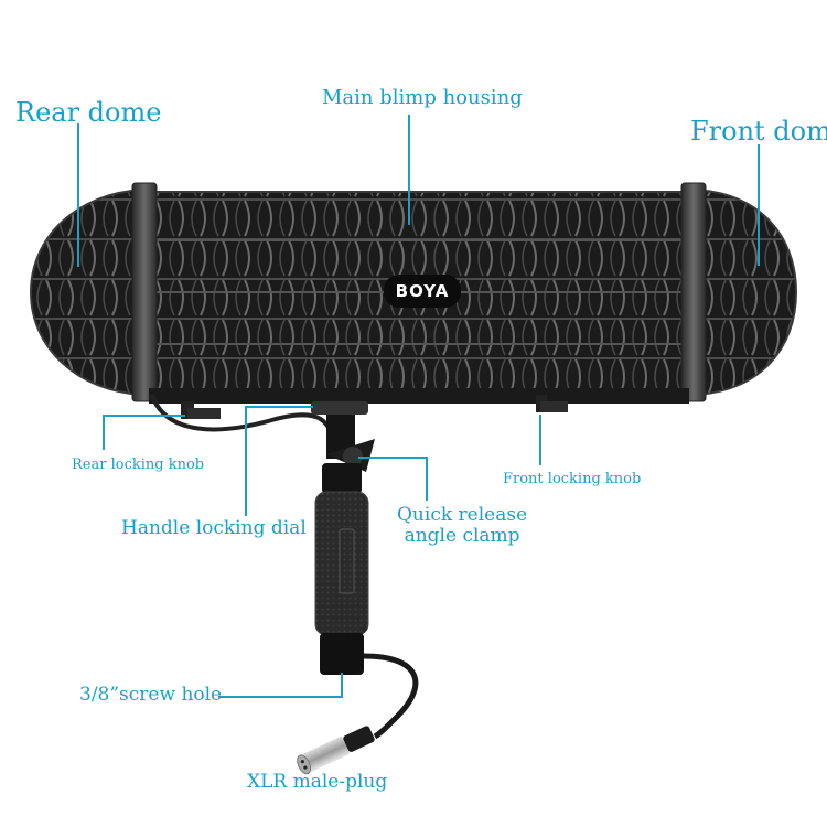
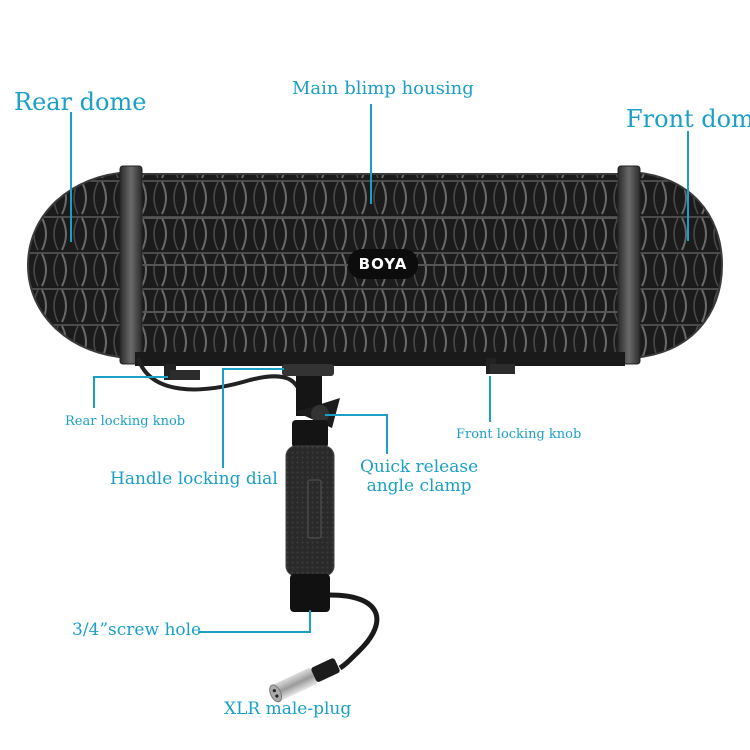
  BOYA
  Rear dome
  Main blimp housing
  Front dom
  Rear locking knob
  Handle locking dial
  Quick release
  angle clamp
  Front locking knob
- 3/8”screw hole
+ 3/4”screw hole
  XLR male-plug
